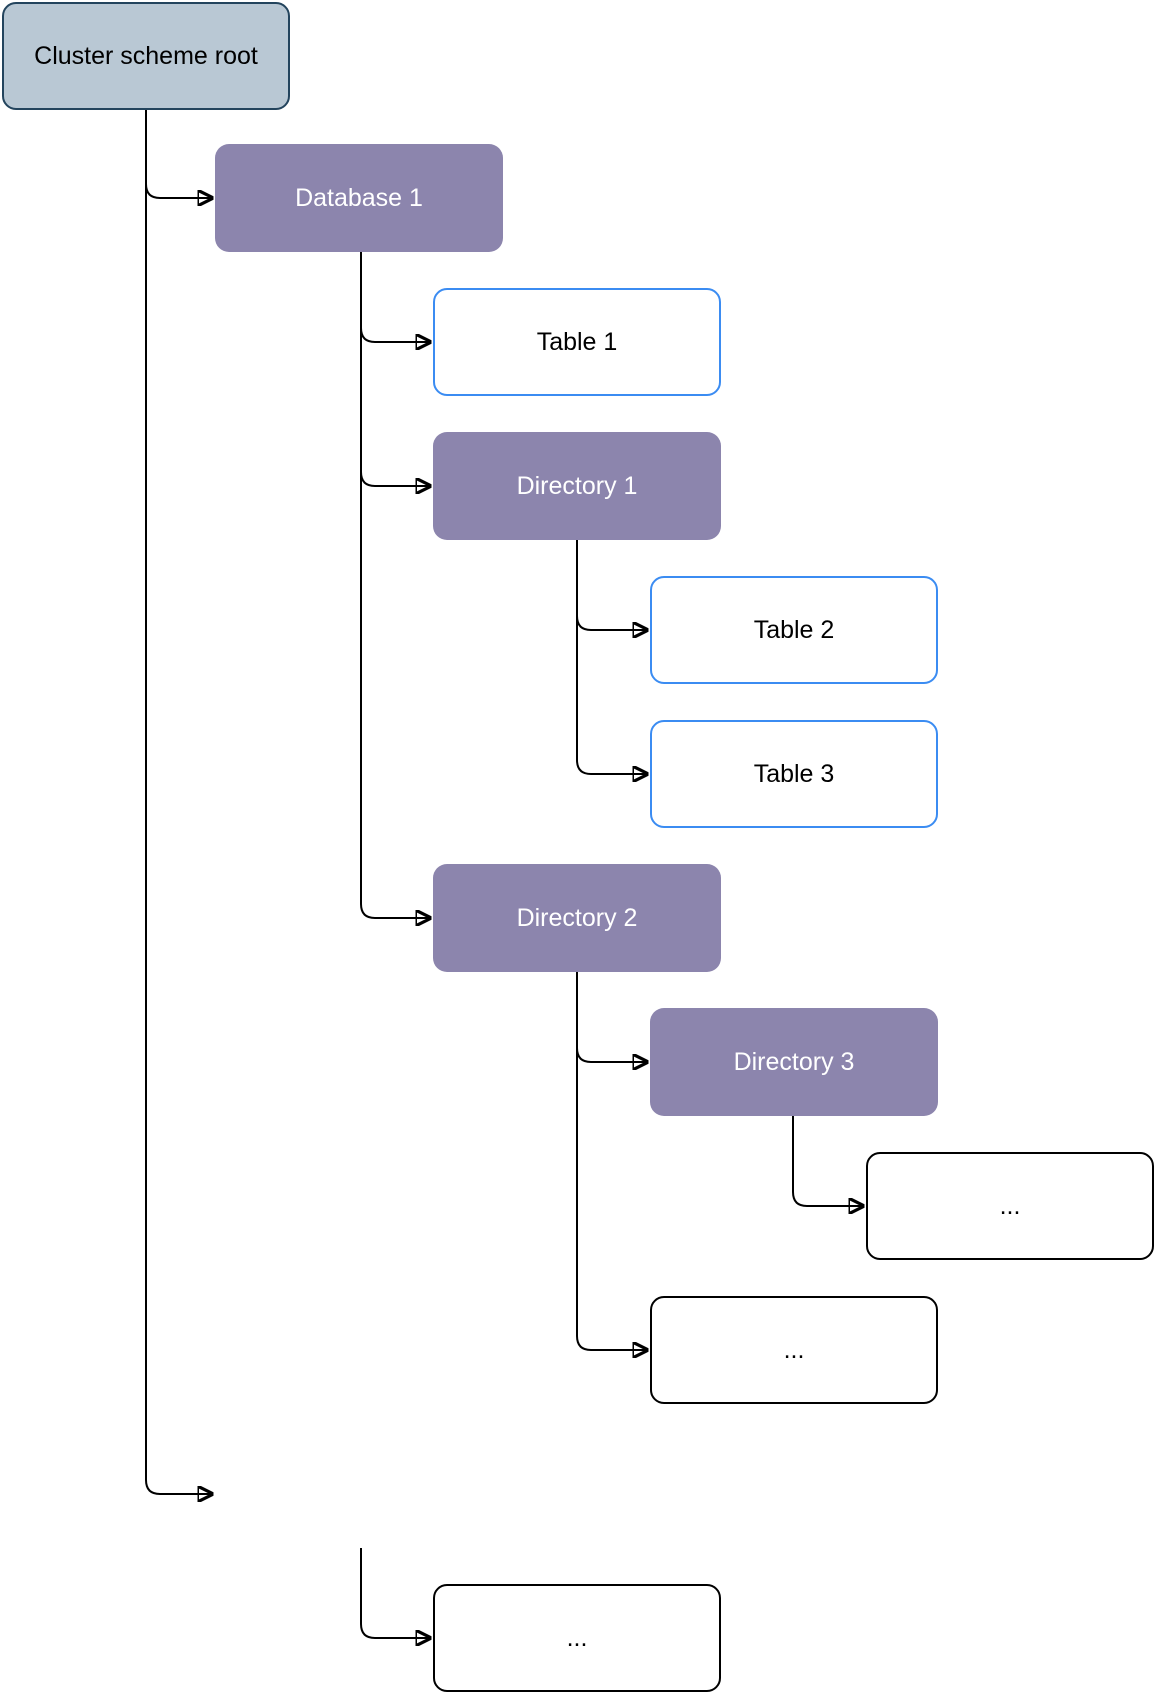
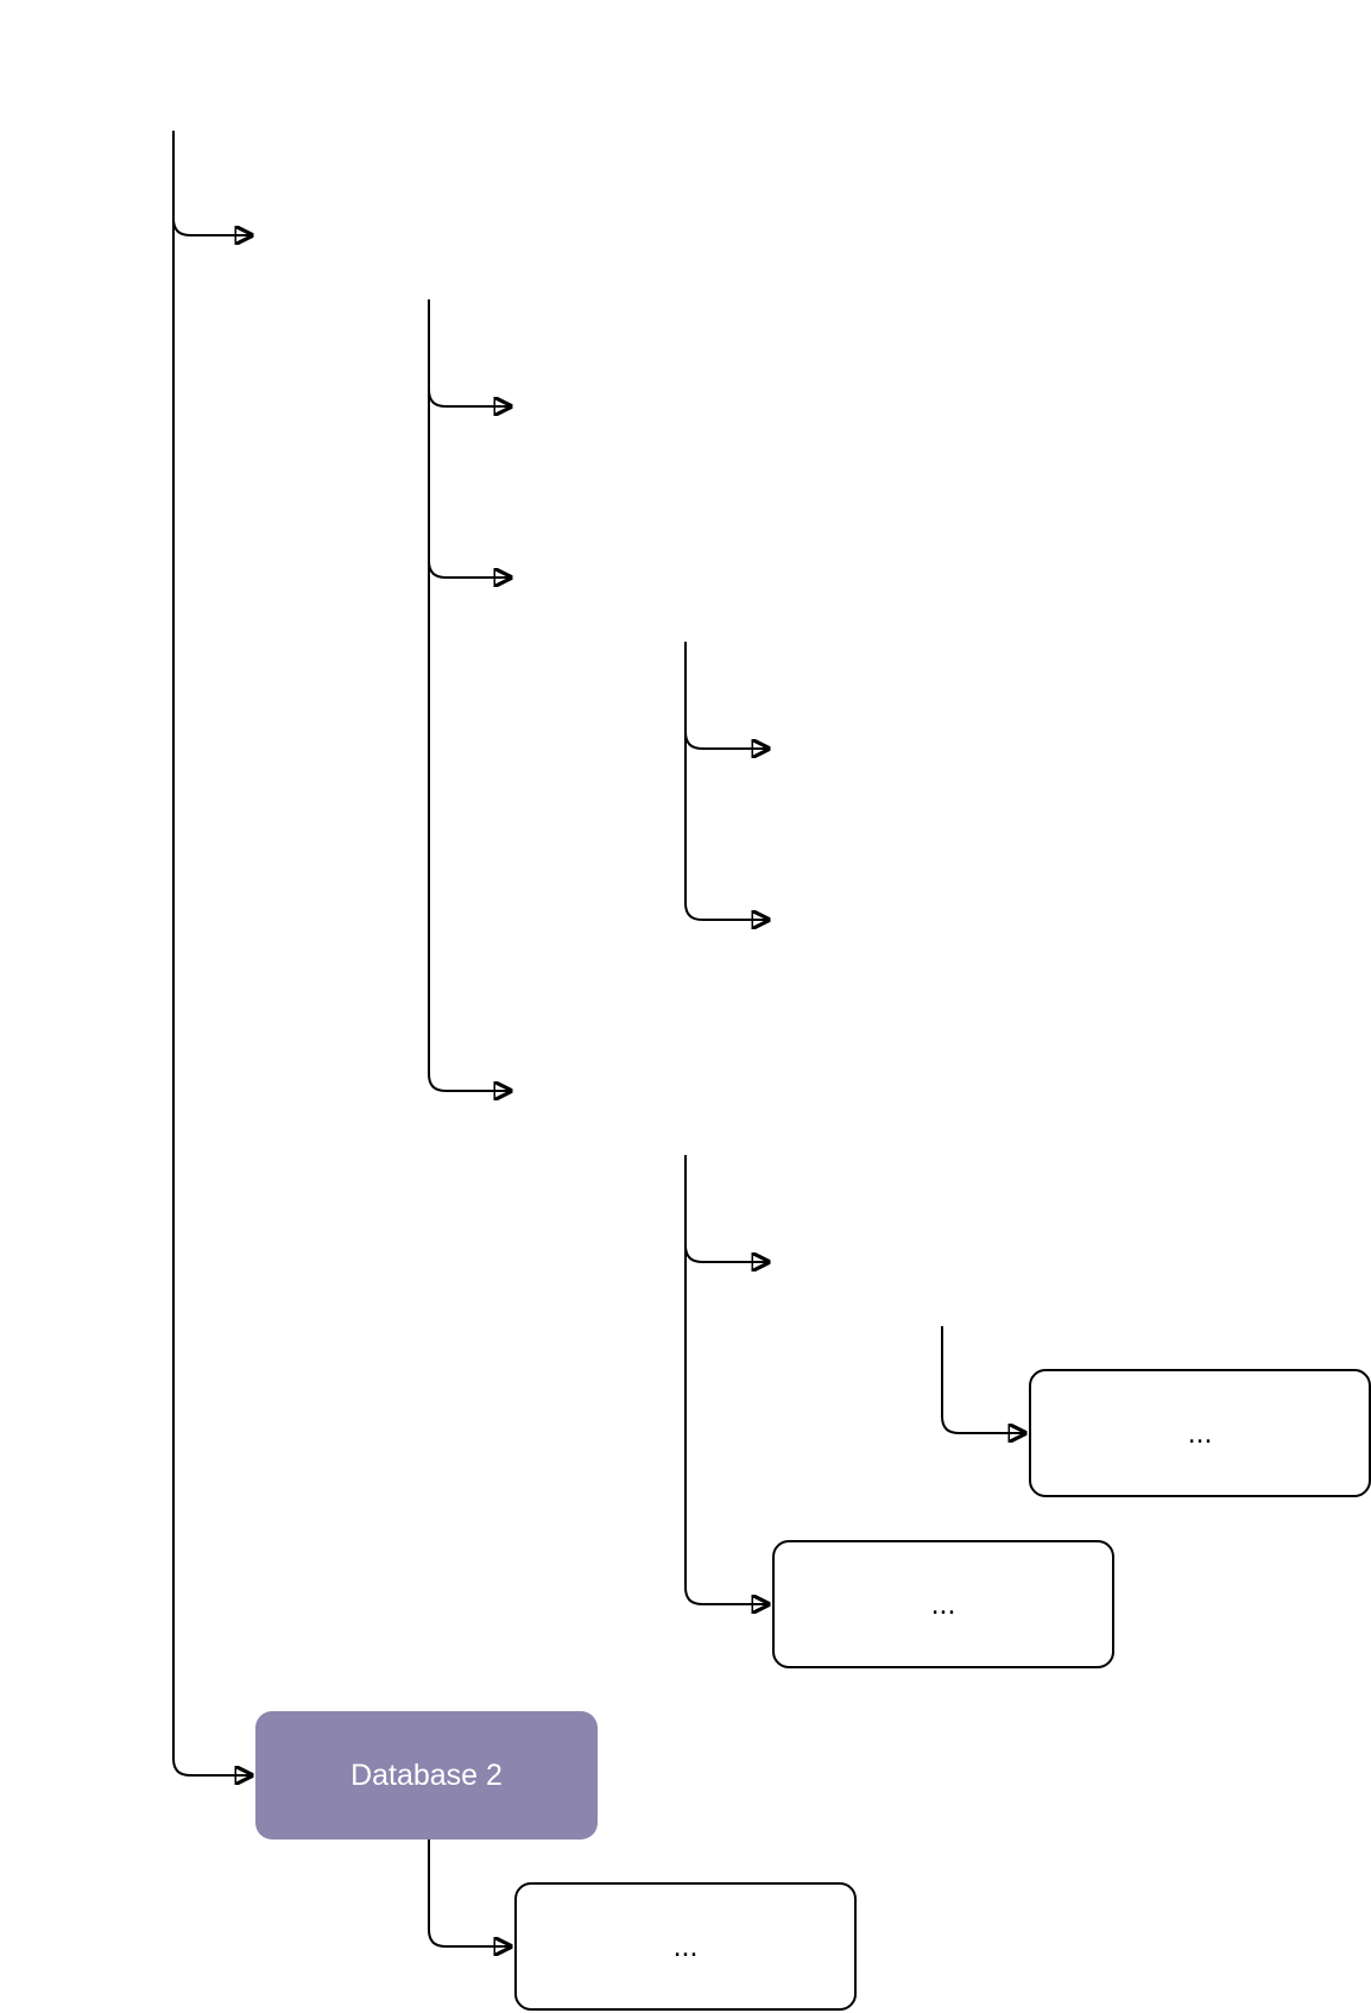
- Cluster scheme root
- Database 1
- Table 1
- Directory 1
- Table 2
- Table 3
- Directory 2
- Directory 3
  ...
  ...
+ Database 2
  ...
